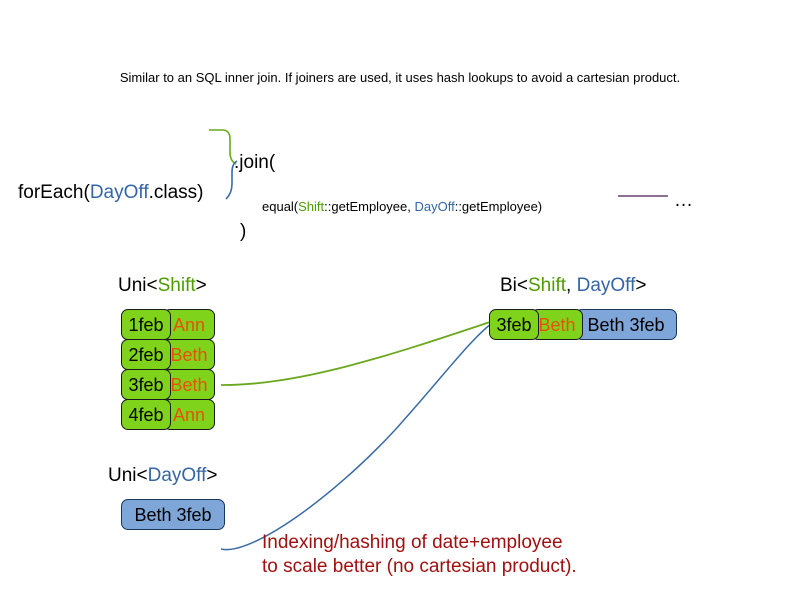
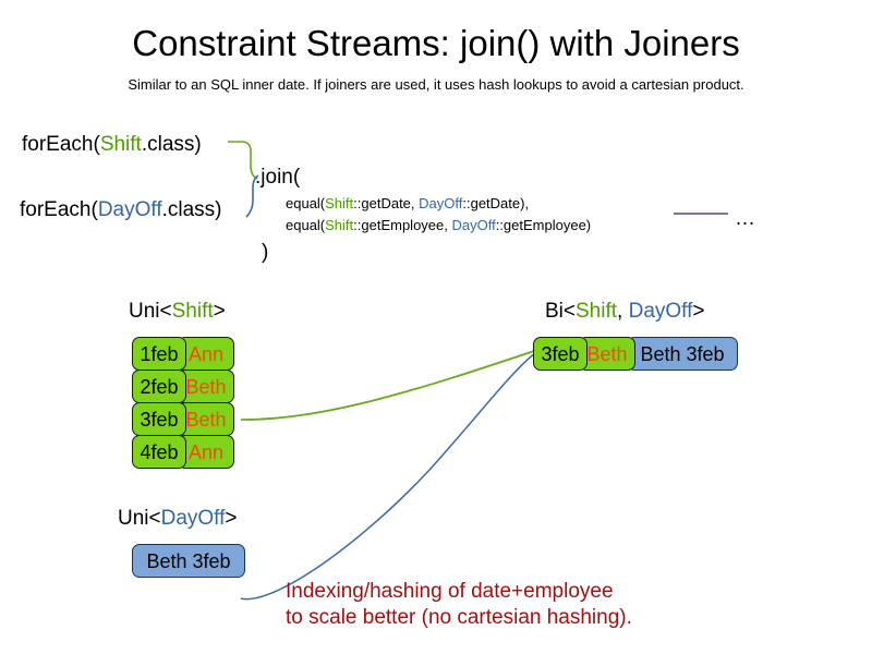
+ Constraint Streams: join() with Joiners
- Similar to an SQL inner join. If joiners are used, it uses hash lookups to avoid a cartesian product.
+ Similar to an SQL inner date. If joiners are used, it uses hash lookups to avoid a cartesian product.
+ forEach(Shift.class)
  forEach(DayOff.class)
  .join(
+ equal(Shift::getDate, DayOff::getDate),
  equal(Shift::getEmployee, DayOff::getEmployee)
  )
  …
  Uni<Shift>
  1feb
  Ann
  2feb
  Beth
  3feb
  Beth
  4feb
  Ann
  Bi<Shift, DayOff>
  3feb
  Beth
  Beth 3feb
  Uni<DayOff>
  Beth 3feb
  Indexing/hashing of date+employee
- to scale better (no cartesian product).
+ to scale better (no cartesian hashing).
